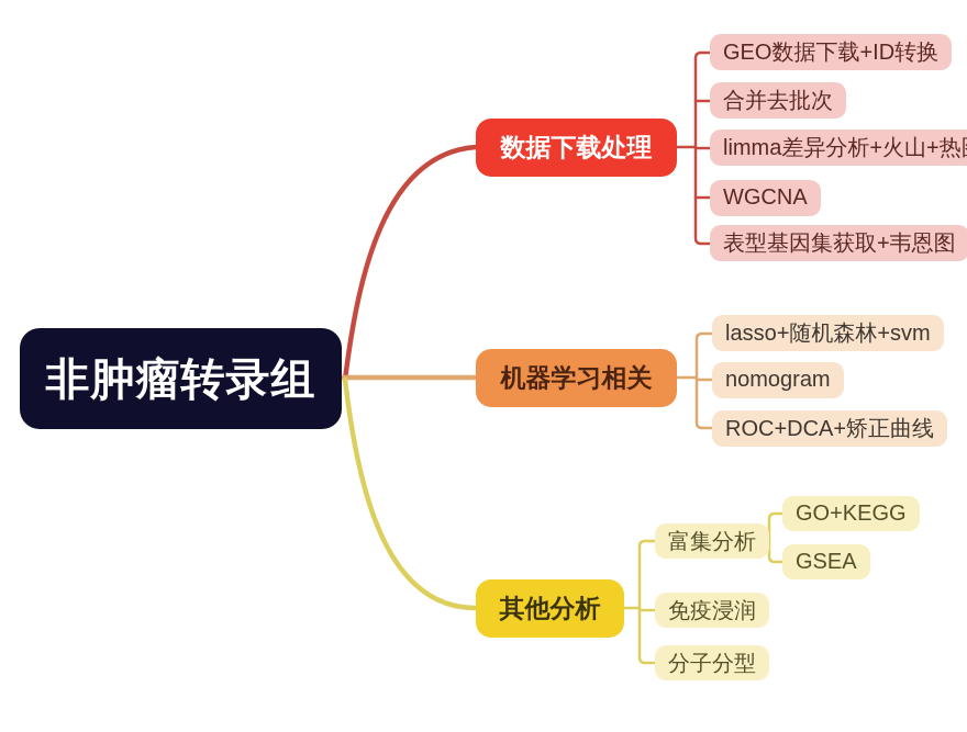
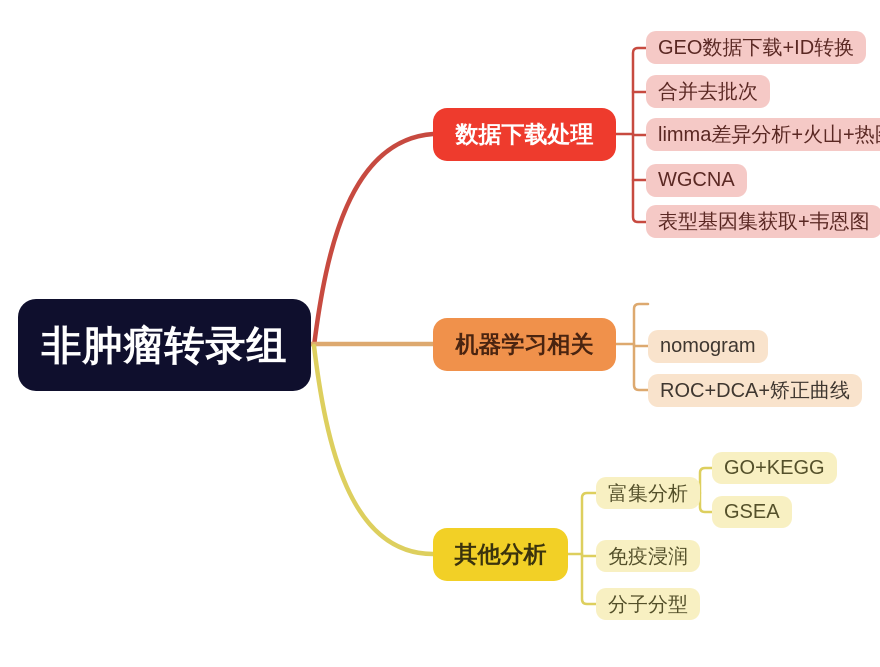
  非肿瘤转录组
  数据下载处理
  机器学习相关
  其他分析
  GEO数据下载+ID转换
  合并去批次
  limma差异分析+火山+热
  WGCNA
  表型基因集获取+韦恩图
- lasso+随机森林+svm
  nomogram
  ROC+DCA+矫正曲线
  富集分析
  GO+KEGG
  GSEA
  免疫浸润
  分子分型
